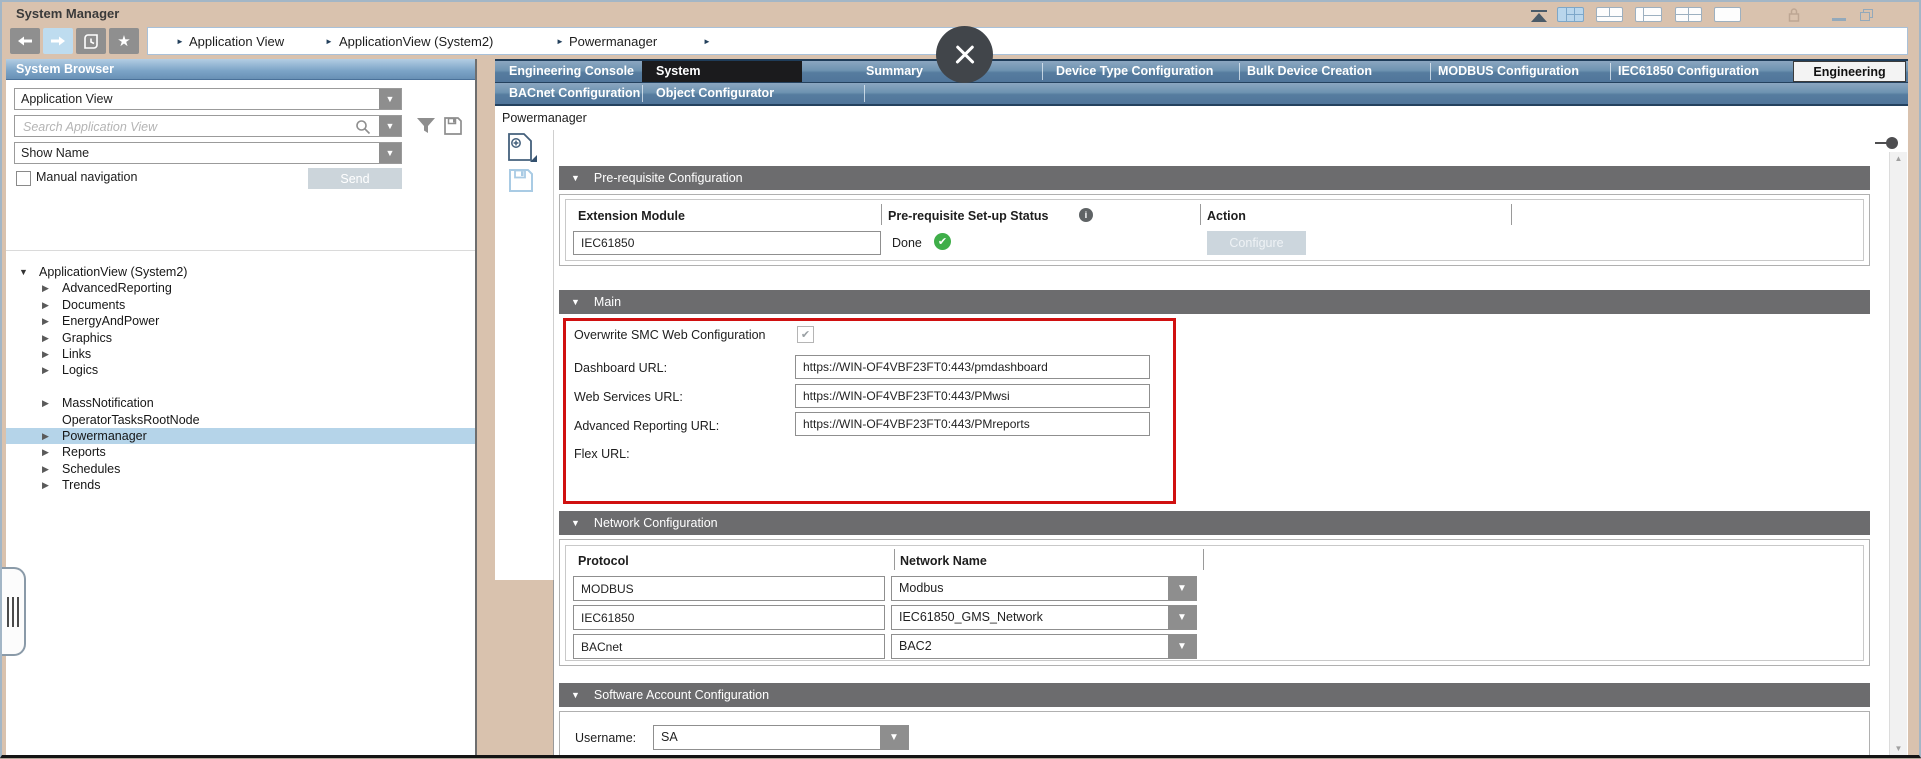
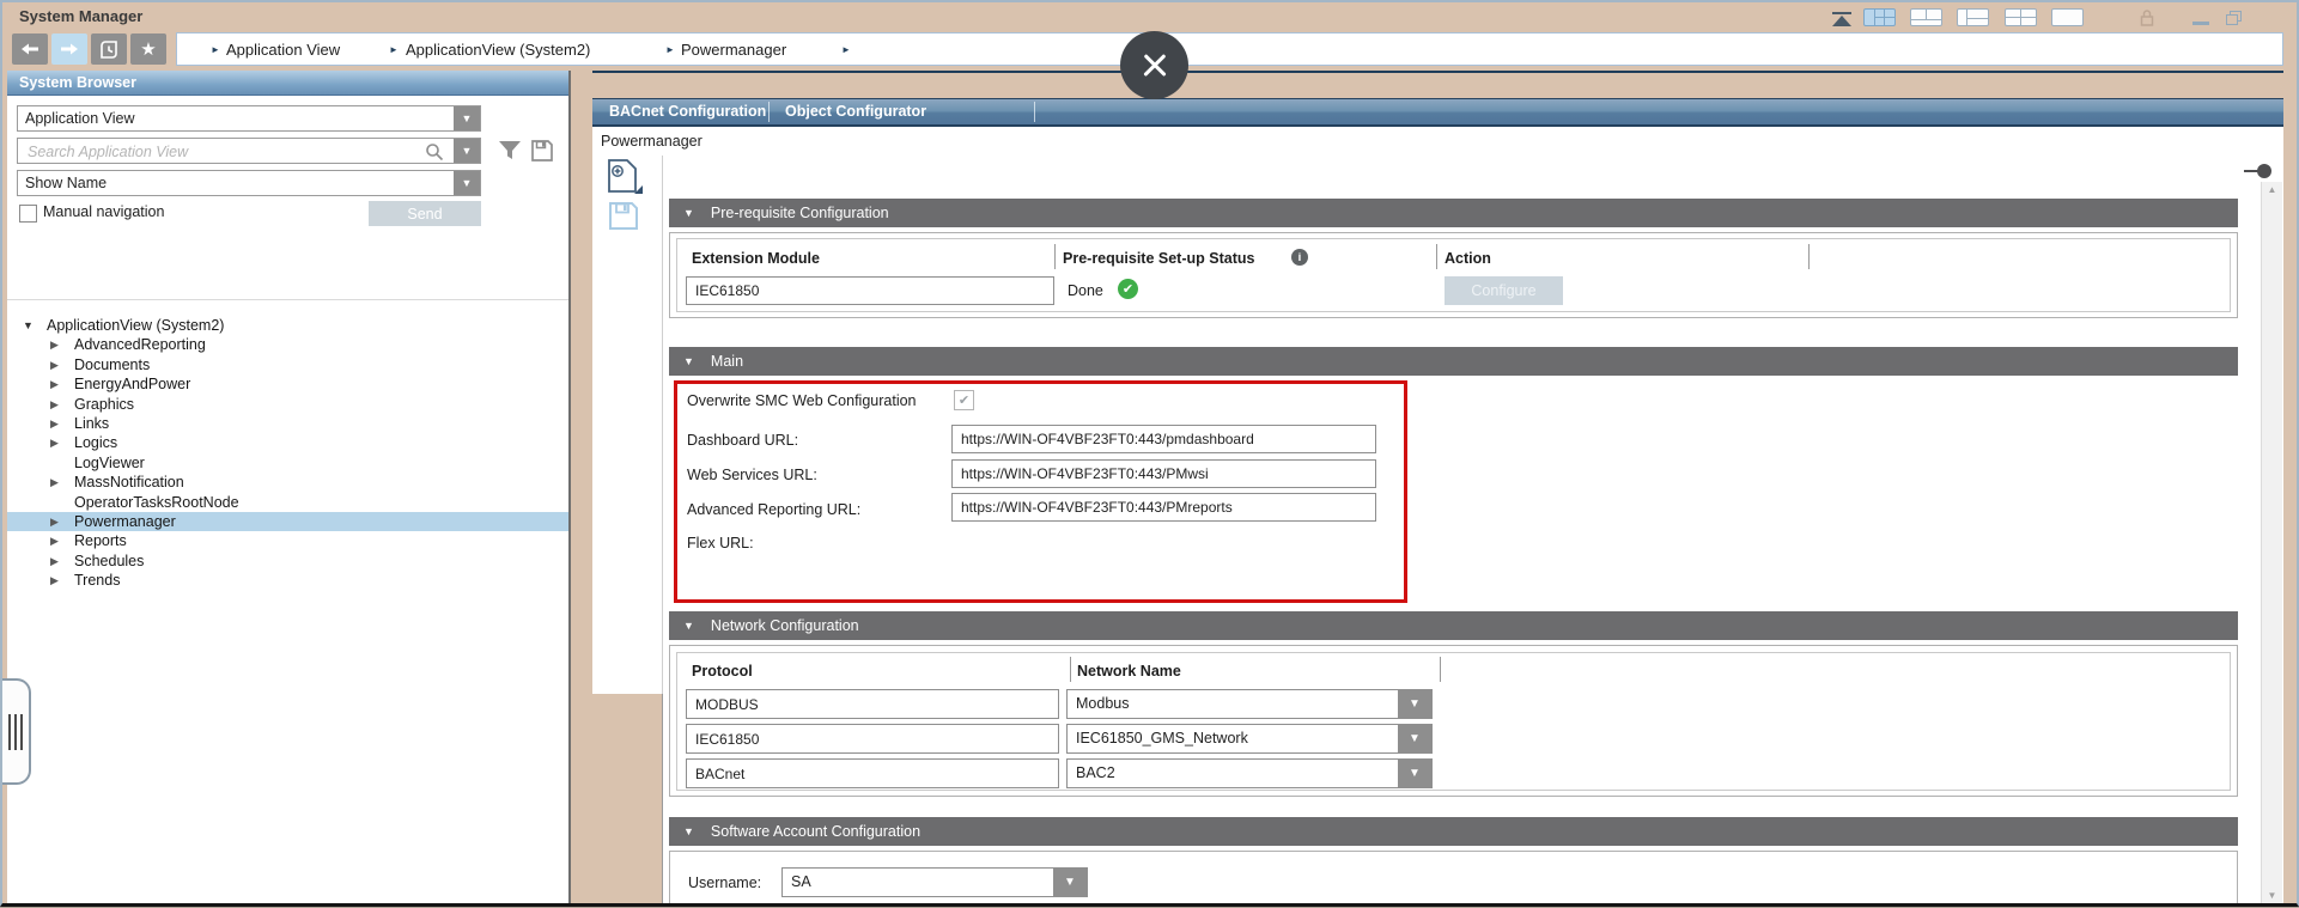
  System Manager
  ★
  ►
  Application View
  ►
  ApplicationView (System2)
  ►
  Powermanager
  ►
  System Browser
  Application View
  ▼
  Search Application View
  ▼
  Show Name
  ▼
  Manual navigation
  Send
  ▼
  ApplicationView (System2)
  ▶
  AdvancedReporting
  ▶
  Documents
  ▶
  EnergyAndPower
  ▶
  Graphics
  ▶
  Links
  ▶
  Logics
+ LogViewer
  ▶
  MassNotification
  OperatorTasksRootNode
  ▶
  Powermanager
  ▶
  Reports
  ▶
  Schedules
  ▶
  Trends
- Engineering Console
- System
- Summary
- Device Type Configuration
- Bulk Device Creation
- MODBUS Configuration
- IEC61850 Configuration
- Engineering
  BACnet Configuration
  Object Configurator
  Powermanager
  ▲
  ▼
  ▼
  Pre-requisite Configuration
  Extension Module
  Pre-requisite Set-up Status
  i
  Action
  IEC61850
  Done
  ✔
  Configure
  ▼
  Main
  Overwrite SMC Web Configuration
  ✔
  Dashboard URL:
  https://WIN-OF4VBF23FT0:443/pmdashboard
  Web Services URL:
  https://WIN-OF4VBF23FT0:443/PMwsi
  Advanced Reporting URL:
  https://WIN-OF4VBF23FT0:443/PMreports
  Flex URL:
  ▼
  Network Configuration
  Protocol
  Network Name
  MODBUS
  Modbus
  ▼
  IEC61850
  IEC61850_GMS_Network
  ▼
  BACnet
  BAC2
  ▼
  ▼
  Software Account Configuration
  Username:
  SA
  ▼
